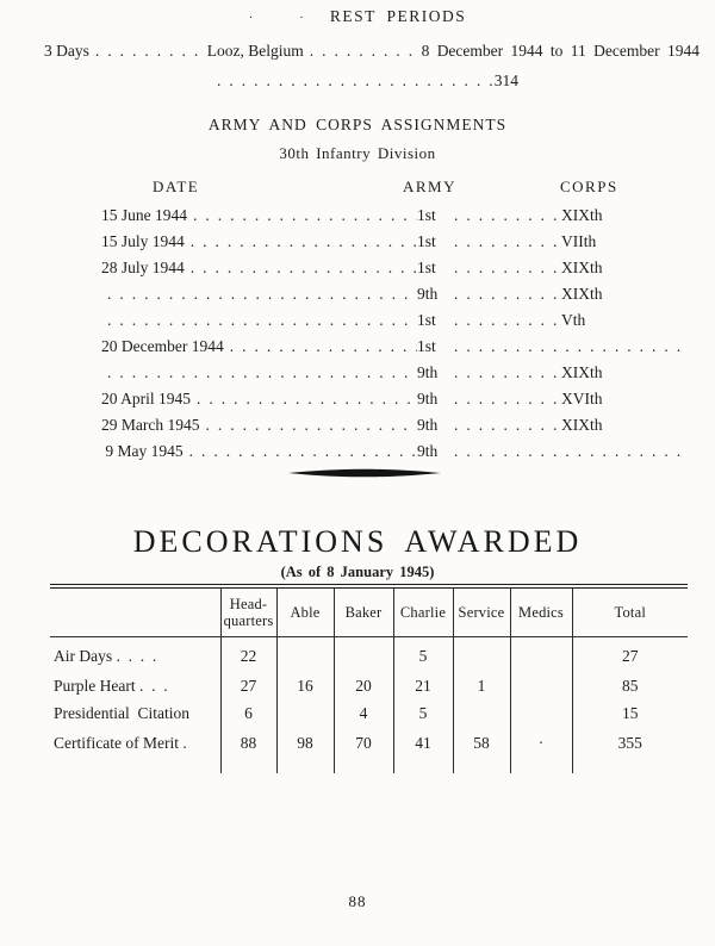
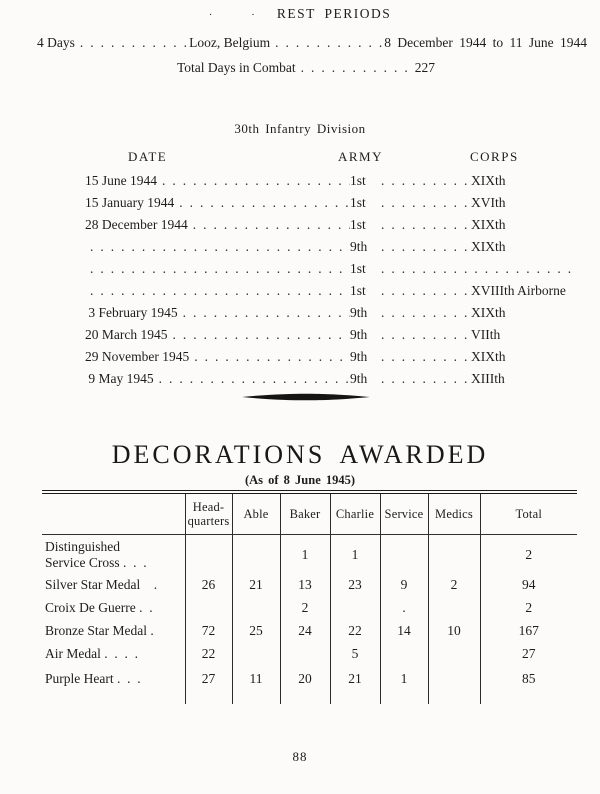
  · · REST PERIODS
- 3 Days
+ 4 Days
  Looz, Belgium
- 8 December 1944 to 11 December 1944
+ 8 December 1944 to 11 June 1944
+ Total Days in Combat
- 314
+ 227
- ARMY AND CORPS ASSIGNMENTS
  30th Infantry Division
  DATE
  ARMY
  CORPS
  15 June 1944
  1st
  XIXth
- 15 July 1944
+ 15 January 1944
  1st
- VIIth
+ XVIth
- 28 July 1944
+ 28 December 1944
  1st
  XIXth
  9th
  XIXth
  1st
- Vth
- 20 December 1944
  1st
+ XVIIIth Airborne
+ 3 February 1945
  9th
  XIXth
- 20 April 1945
+ 20 March 1945
  9th
- XVIth
+ VIIth
- 29 March 1945
+ 29 November 1945
  9th
  XIXth
  9 May 1945
  9th
+ XIIIth
  DECORATIONS AWARDED
- (As of 8 January 1945)
+ (As of 8 June 1945)
  	Head- quarters	Able	Baker	Charlie	Service	Medics	Total
+ Distinguished Service Cross . . .			1	1			2
+ Silver Star Medal .	26	21	13	23	9	2	94
+ Croix De Guerre . .			2		.		2
+ Bronze Star Medal .	72	25	24	22	14	10	167
- Air Days . . . .	22			5			27
+ Air Medal . . . .	22			5			27
- Purple Heart . . .	27	16	20	21	1		85
+ Purple Heart . . .	27	11	20	21	1		85
- Presidential Citation	6		4	5			15
- Certificate of Merit .	88	98	70	41	58	·	355
  88
